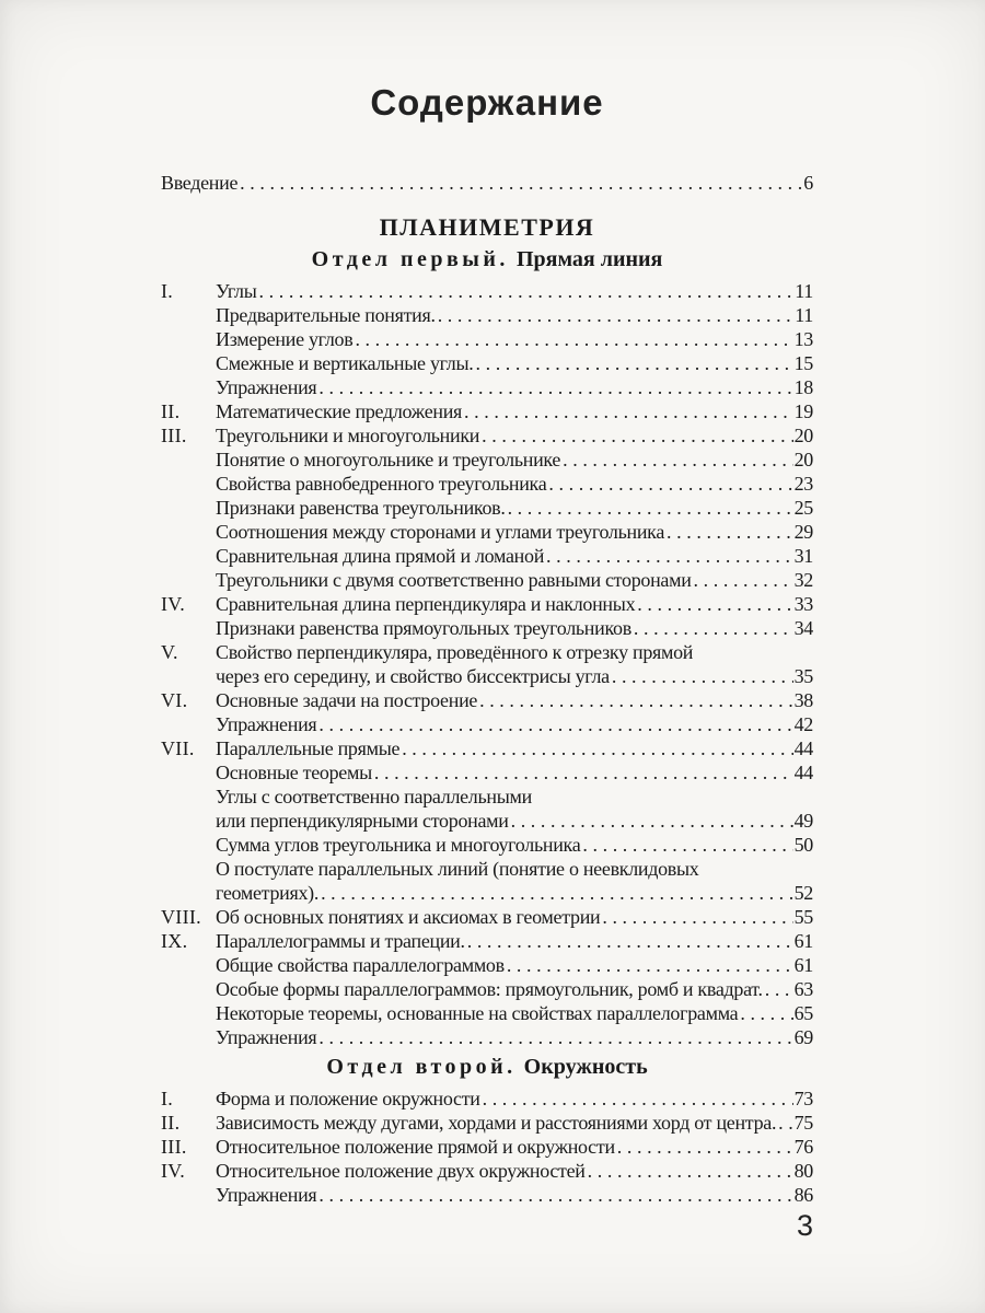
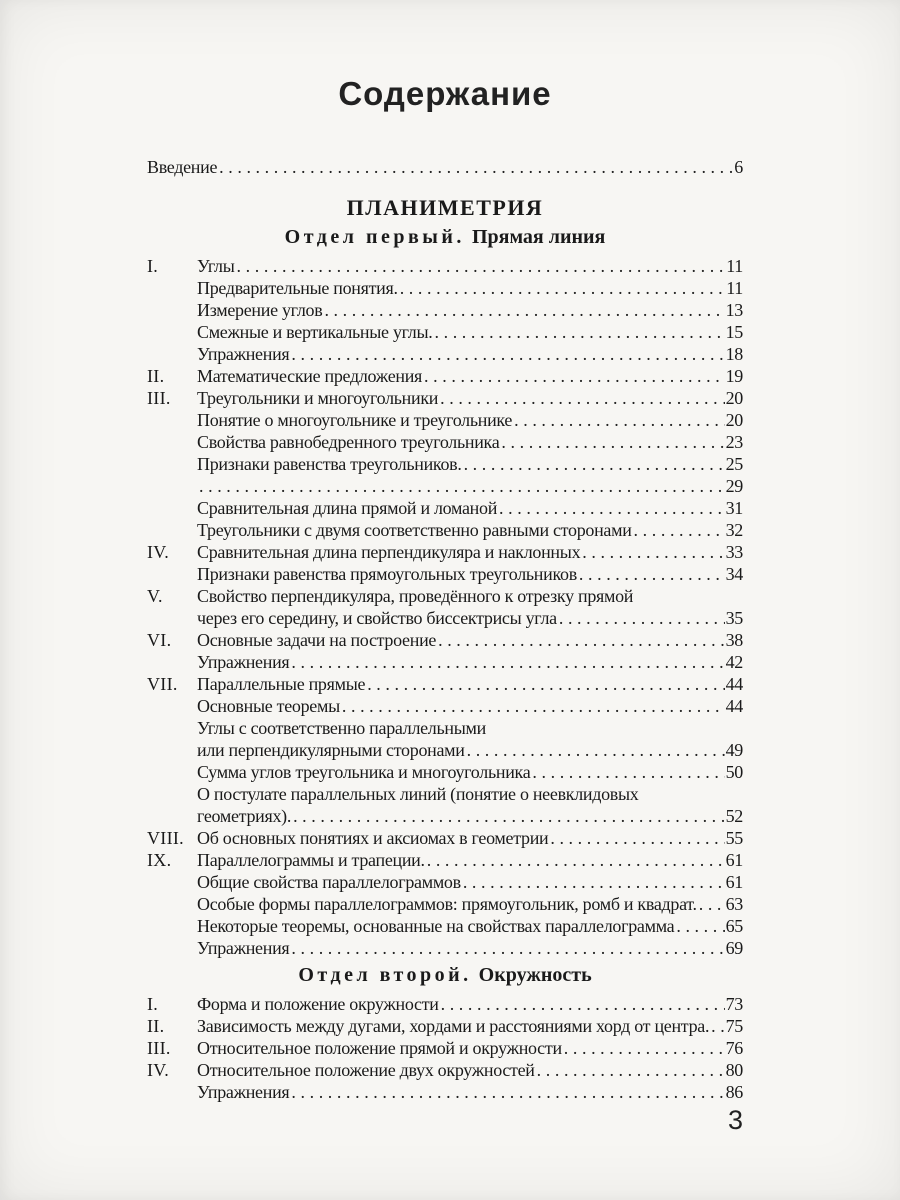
  Содержание
  Введение
  6
  ПЛАНИМЕТРИЯ
  Отдел первый. Прямая линия
  I.
  Углы
  11
  Предварительные понятия.
  11
  Измерение углов
  13
  Смежные и вертикальные углы.
  15
  Упражнения
  18
  II.
  Математические предложения
  19
  III.
  Треугольники и многоугольники
  20
  Понятие о многоугольнике и треугольнике
  20
  Свойства равнобедренного треугольника
  23
  Признаки равенства треугольников.
  25
- Соотношения между сторонами и углами треугольника
  29
  Сравнительная длина прямой и ломаной
  31
  Треугольники с двумя соответственно равными сторонами
  32
  IV.
  Сравнительная длина перпендикуляра и наклонных
  33
  Признаки равенства прямоугольных треугольников
  34
  V.
  Свойство перпендикуляра, проведённого к отрезку прямой
  через его середину, и свойство биссектрисы угла
  35
  VI.
  Основные задачи на построение
  38
  Упражнения
  42
  VII.
  Параллельные прямые
  44
  Основные теоремы
  44
  Углы с соответственно параллельными
  или перпендикулярными сторонами
  49
  Сумма углов треугольника и многоугольника
  50
  О постулате параллельных линий (понятие о неевклидовых
  геометриях).
  52
  VIII.
  Об основных понятиях и аксиомах в геометрии
  55
  IX.
  Параллелограммы и трапеции.
  61
  Общие свойства параллелограммов
  61
  Особые формы параллелограммов: прямоугольник, ромб и квадрат.
  63
  Некоторые теоремы, основанные на свойствах параллелограмма
  65
  Упражнения
  69
  Отдел второй. Окружность
  I.
  Форма и положение окружности
  73
  II.
  Зависимость между дугами, хордами и расстояниями хорд от центра.
  75
  III.
  Относительное положение прямой и окружности
  76
  IV.
  Относительное положение двух окружностей
  80
  Упражнения
  86
  3
